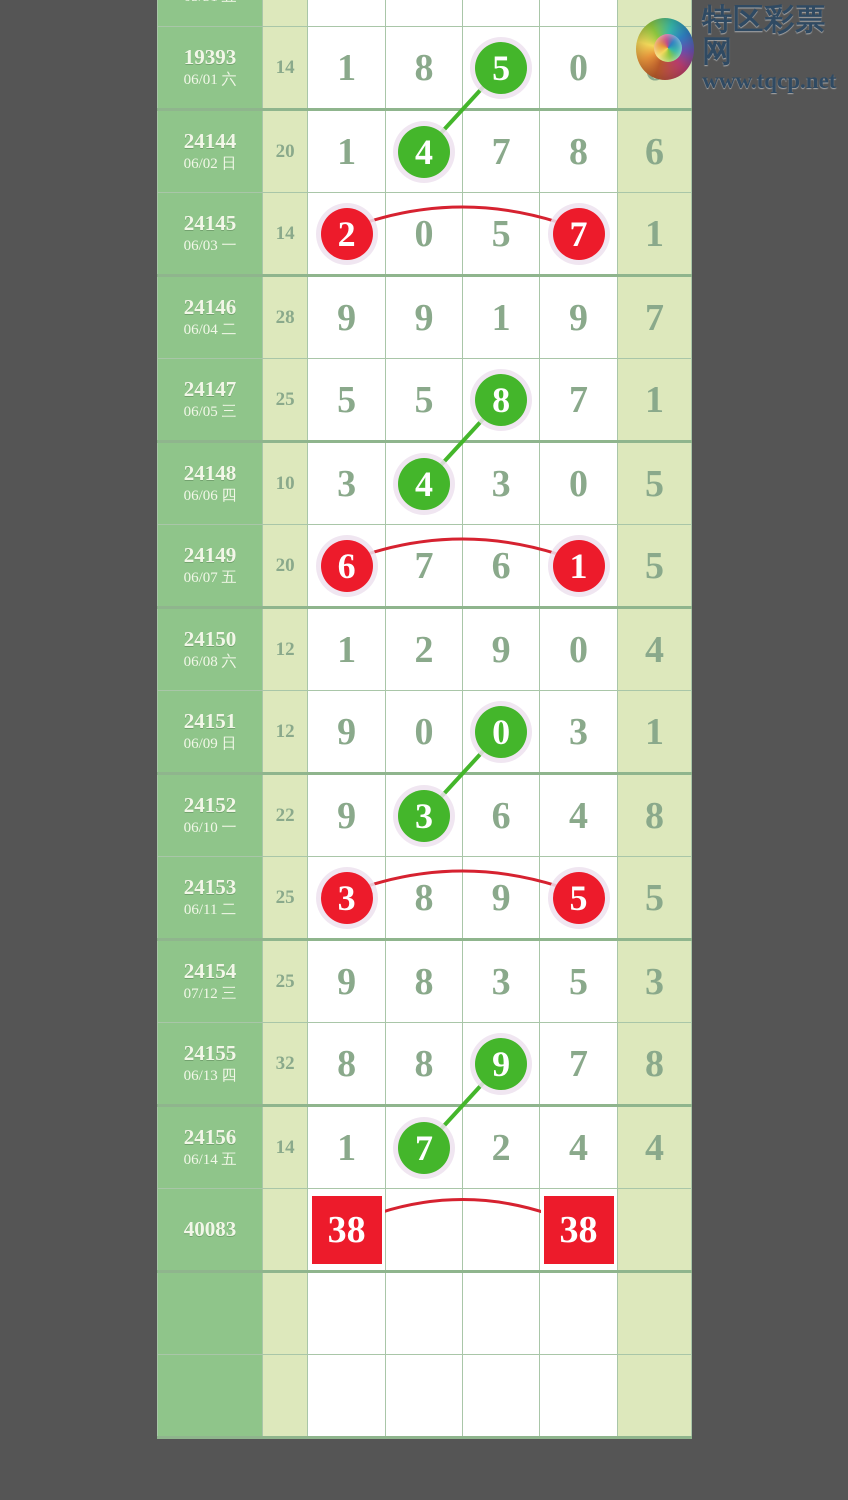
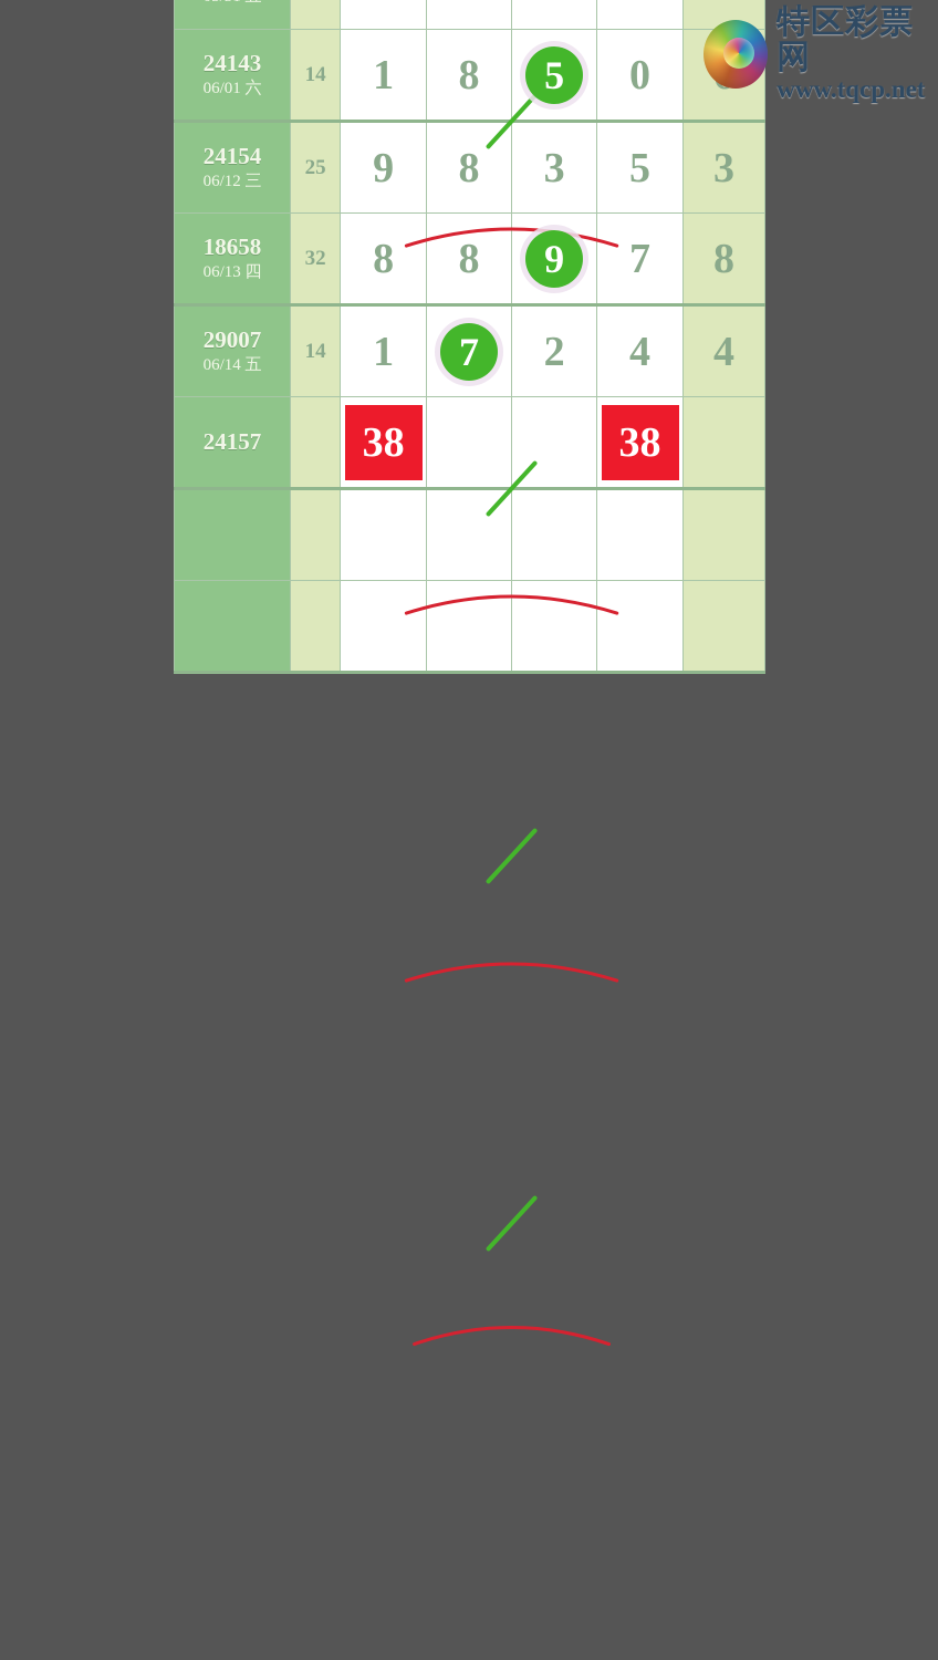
- 1939306/01 六	14	1	8	5	0
+ 2414306/01 六	14	1	8	5	0
- 2414406/02 日	20	1	4	7	8	6
- 2414506/03 一	14	2	0	5	7	1
- 2414606/04 二	28	9	9	1	9	7
- 2414706/05 三	25	5	5	8	7	1
- 2414806/06 四	10	3	4	3	0	5
- 2414906/07 五	20	6	7	6	1	5
- 2415006/08 六	12	1	2	9	0	4
- 2415106/09 日	12	9	0	0	3	1
- 2415206/10 一	22	9	3	6	4	8
- 2415306/11 二	25	3	8	9	5	5
- 2415407/12 三	25	9	8	3	5	3
+ 2415406/12 三	25	9	8	3	5	3
- 2415506/13 四	32	8	8	9	7	8
+ 1865806/13 四	32	8	8	9	7	8
- 2415606/14 五	14	1	7	2	4	4
+ 2900706/14 五	14	1	7	2	4	4
- 40083		38			38
+ 24157		38			38
  特区彩票网
  www.tqcp.net
